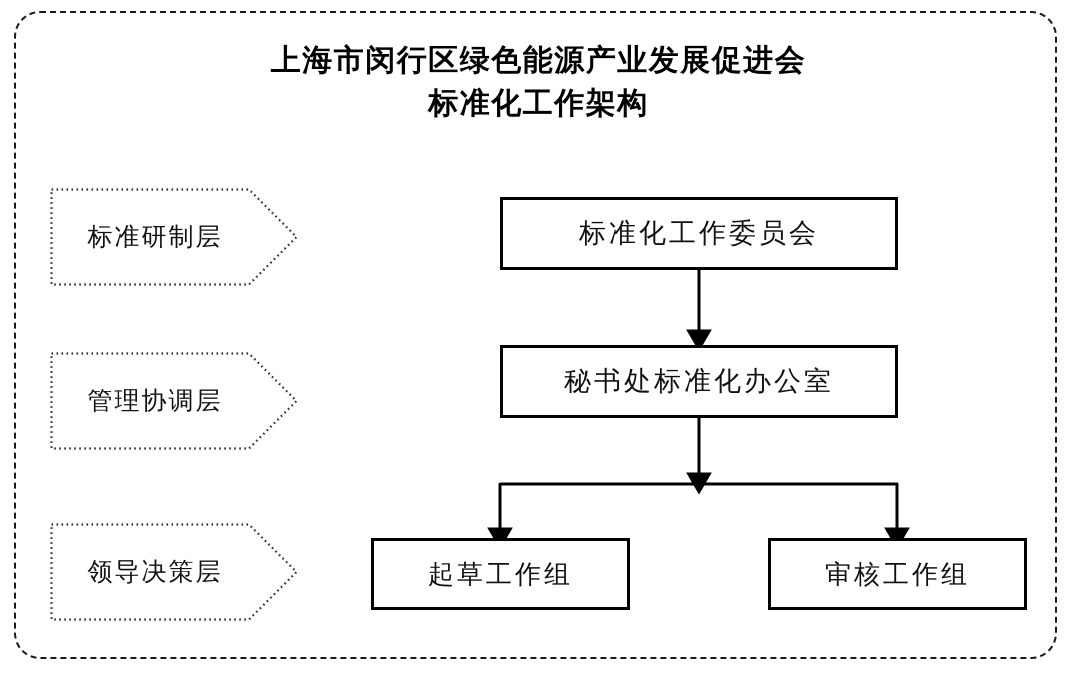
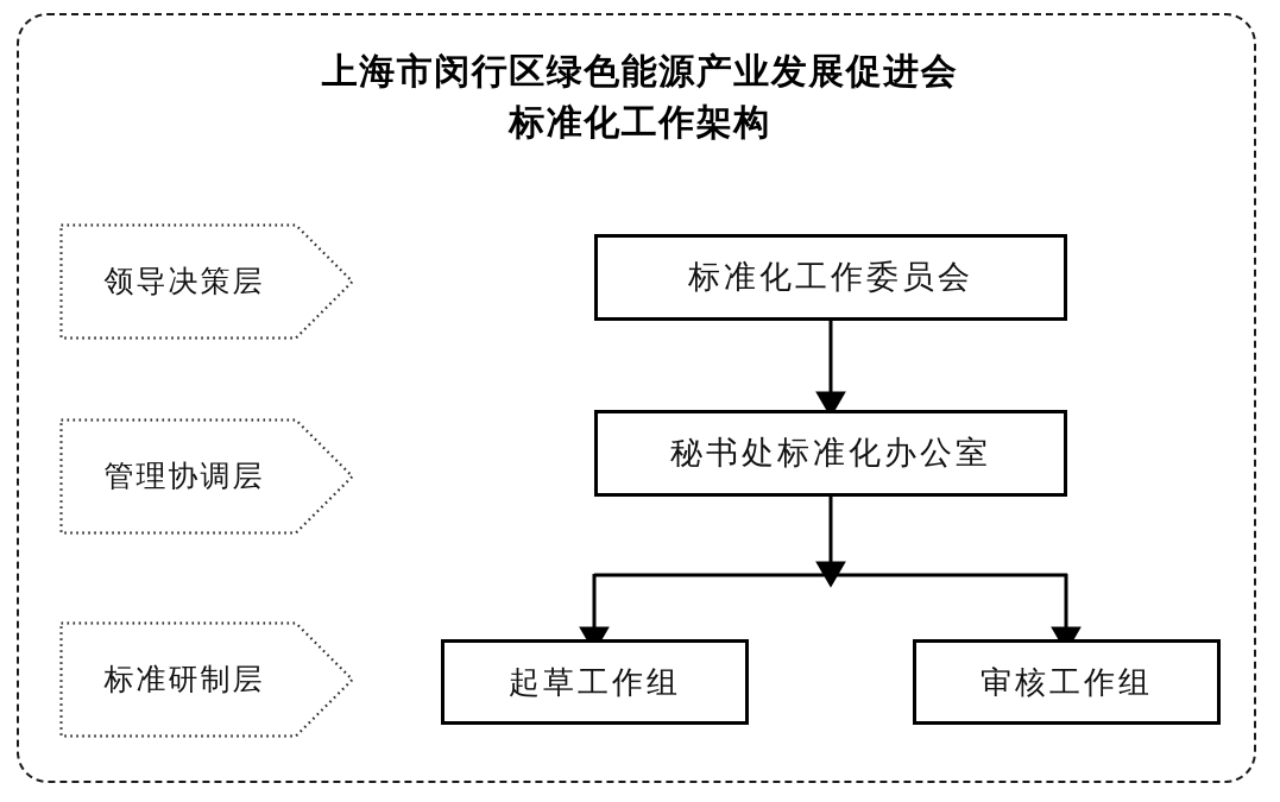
  上海市闵行区绿色能源产业发展促进会
  标准化工作架构
- 标准研制层
+ 领导决策层
  管理协调层
- 领导决策层
+ 标准研制层
  标准化工作委员会
  秘书处标准化办公室
  起草工作组
  审核工作组
